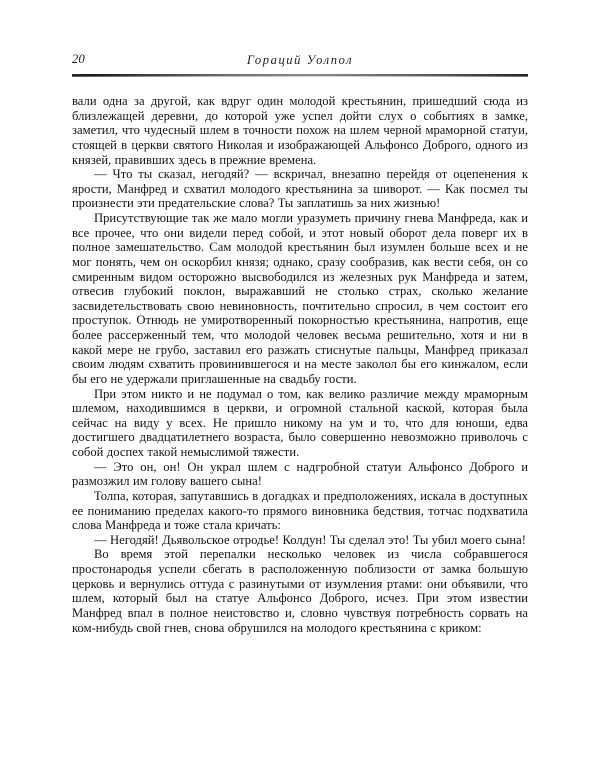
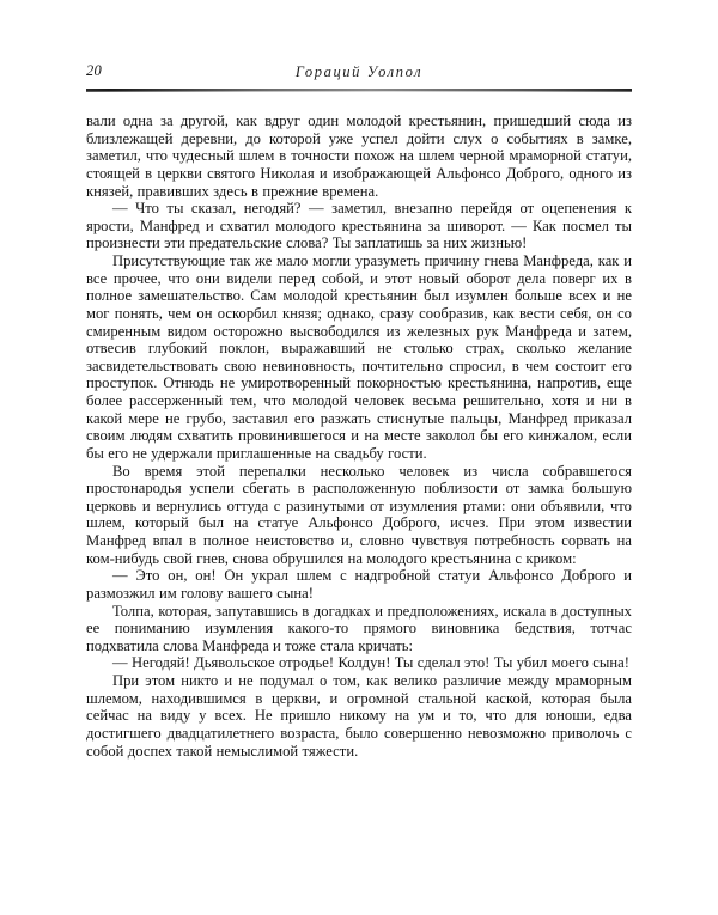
  20
  Гораций Уолпол
  вали одна за другой, как вдруг один молодой крестьянин, пришедший сюда из близлежащей деревни, до которой уже успел дойти слух о событиях в замке, заметил, что чудесный шлем в точности похож на шлем черной мраморной статуи, стоящей в церкви святого Николая и изображающей Альфонсо Доброго, одного из князей, правивших здесь в прежние времена.
- — Что ты сказал, негодяй? — вскричал, внезапно перейдя от оцепенения к ярости, Манфред и схватил молодого крестьянина за шиворот. — Как посмел ты произнести эти предательские слова? Ты заплатишь за них жизнью!
+ — Что ты сказал, негодяй? — заметил, внезапно перейдя от оцепенения к ярости, Манфред и схватил молодого крестьянина за шиворот. — Как посмел ты произнести эти предательские слова? Ты заплатишь за них жизнью!
  Присутствующие так же мало могли уразуметь причину гнева Манфреда, как и все прочее, что они видели перед собой, и этот новый оборот дела поверг их в полное замешательство. Сам молодой крестьянин был изумлен больше всех и не мог понять, чем он оскорбил князя; однако, сразу сообразив, как вести себя, он со смиренным видом осторожно высвободился из железных рук Манфреда и затем, отвесив глубокий поклон, выражавший не столько страх, сколько желание засвидетельствовать свою невиновность, почтительно спросил, в чем состоит его проступок. Отнюдь не умиротворенный покорностью крестьянина, напротив, еще более рассерженный тем, что молодой человек весьма решительно, хотя и ни в какой мере не грубо, заставил его разжать стиснутые пальцы, Манфред приказал своим людям схватить провинившегося и на месте заколол бы его кинжалом, если бы его не удержали приглашенные на свадьбу гости.
- При этом никто и не подумал о том, как велико различие между мраморным шлемом, находившимся в церкви, и огромной стальной каской, которая была сейчас на виду у всех. Не пришло никому на ум и то, что для юноши, едва достигшего двадцатилетнего возраста, было совершенно невозможно приволочь с собой доспех такой немыслимой тяжести.
+ Во время этой перепалки несколько человек из числа собравшегося простонародья успели сбегать в расположенную поблизости от замка большую церковь и вернулись оттуда с разинутыми от изумления ртами: они объявили, что шлем, который был на статуе Альфонсо Доброго, исчез. При этом известии Манфред впал в полное неистовство и, словно чувствуя потребность сорвать на ком-нибудь свой гнев, снова обрушился на молодого крестьянина с криком:
  — Это он, он! Он украл шлем с надгробной статуи Альфонсо Доброго и размозжил им голову вашего сына!
- Толпа, которая, запутавшись в догадках и предположениях, искала в доступных ее пониманию пределах какого-то прямого виновника бедствия, тотчас подхватила слова Манфреда и тоже стала кричать:
+ Толпа, которая, запутавшись в догадках и предположениях, искала в доступных ее пониманию изумления какого-то прямого виновника бедствия, тотчас подхватила слова Манфреда и тоже стала кричать:
  — Негодяй! Дьявольское отродье! Колдун! Ты сделал это! Ты убил моего сына!
- Во время этой перепалки несколько человек из числа собравшегося простонародья успели сбегать в расположенную поблизости от замка большую церковь и вернулись оттуда с разинутыми от изумления ртами: они объявили, что шлем, который был на статуе Альфонсо Доброго, исчез. При этом известии Манфред впал в полное неистовство и, словно чувствуя потребность сорвать на ком-нибудь свой гнев, снова обрушился на молодого крестьянина с криком:
+ При этом никто и не подумал о том, как велико различие между мраморным шлемом, находившимся в церкви, и огромной стальной каской, которая была сейчас на виду у всех. Не пришло никому на ум и то, что для юноши, едва достигшего двадцатилетнего возраста, было совершенно невозможно приволочь с собой доспех такой немыслимой тяжести.
